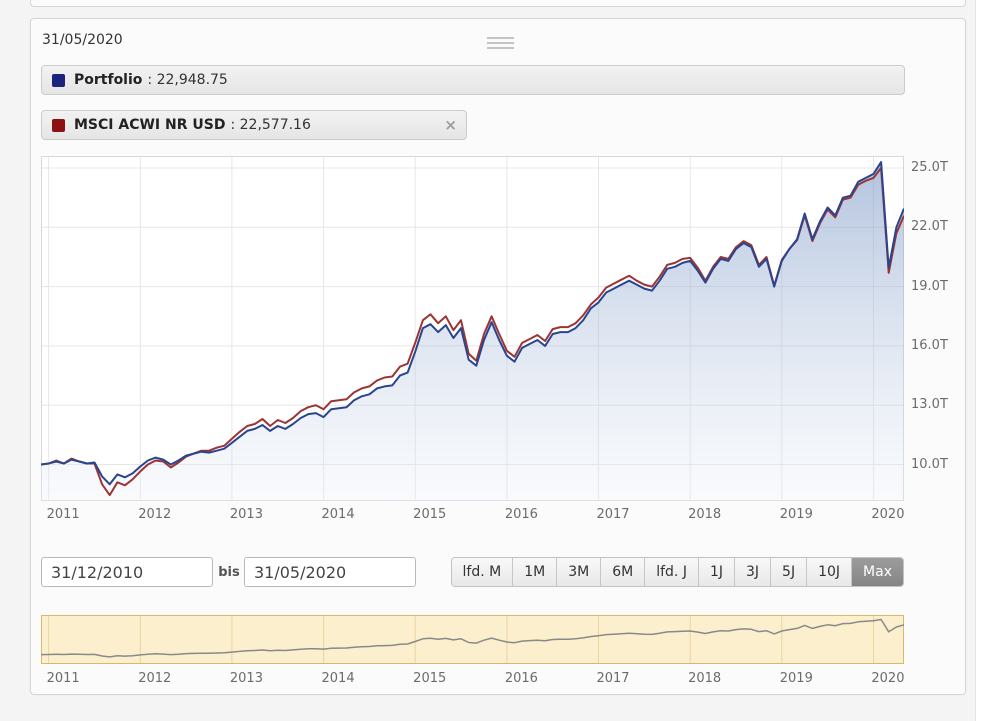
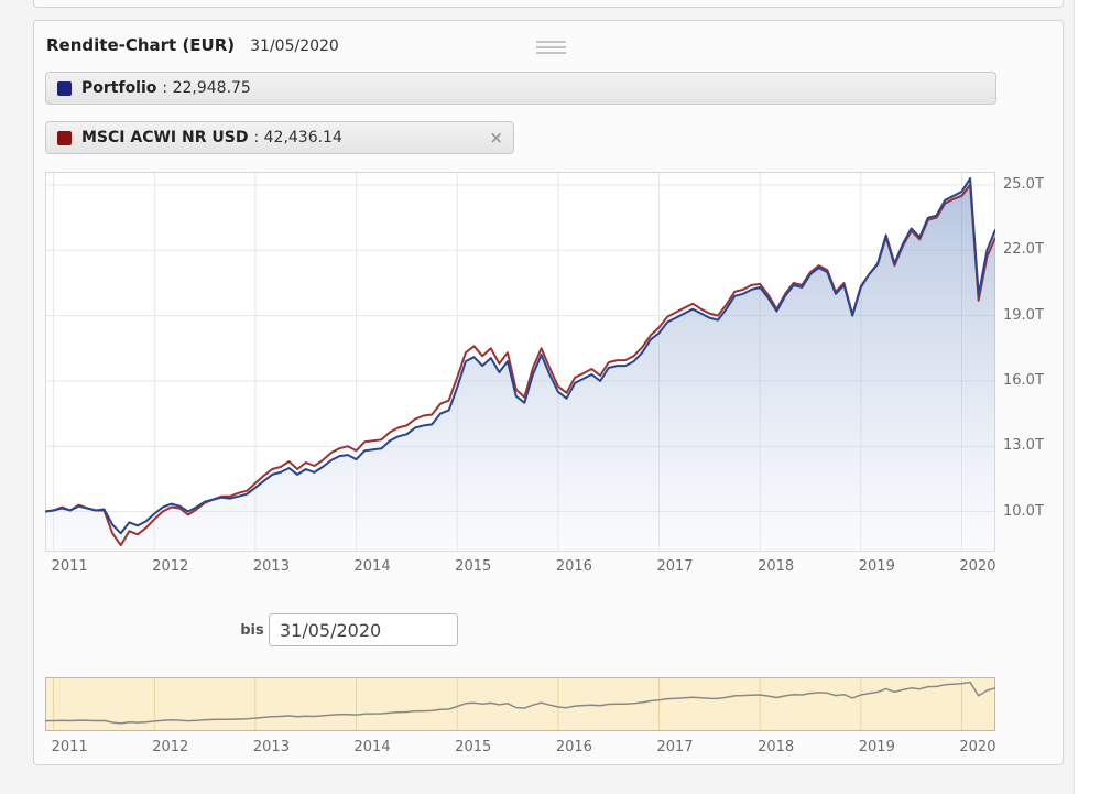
+ Rendite-Chart (EUR)
  31/05/2020
  Portfolio
  :
  22,948.75
  MSCI ACWI NR USD
  :
- 22,577.16
+ 42,436.14
  ×
  25.0T
  22.0T
  19.0T
  16.0T
  13.0T
  10.0T
  2011
  2012
  2013
  2014
  2015
  2016
  2017
  2018
  2019
  2020
- 31/12/2010
  bis
  31/05/2020
- lfd. M
- 1M
- 3M
- 6M
- lfd. J
- 1J
- 3J
- 5J
- 10J
- Max
  2011
  2012
  2013
  2014
  2015
  2016
  2017
  2018
  2019
  2020
